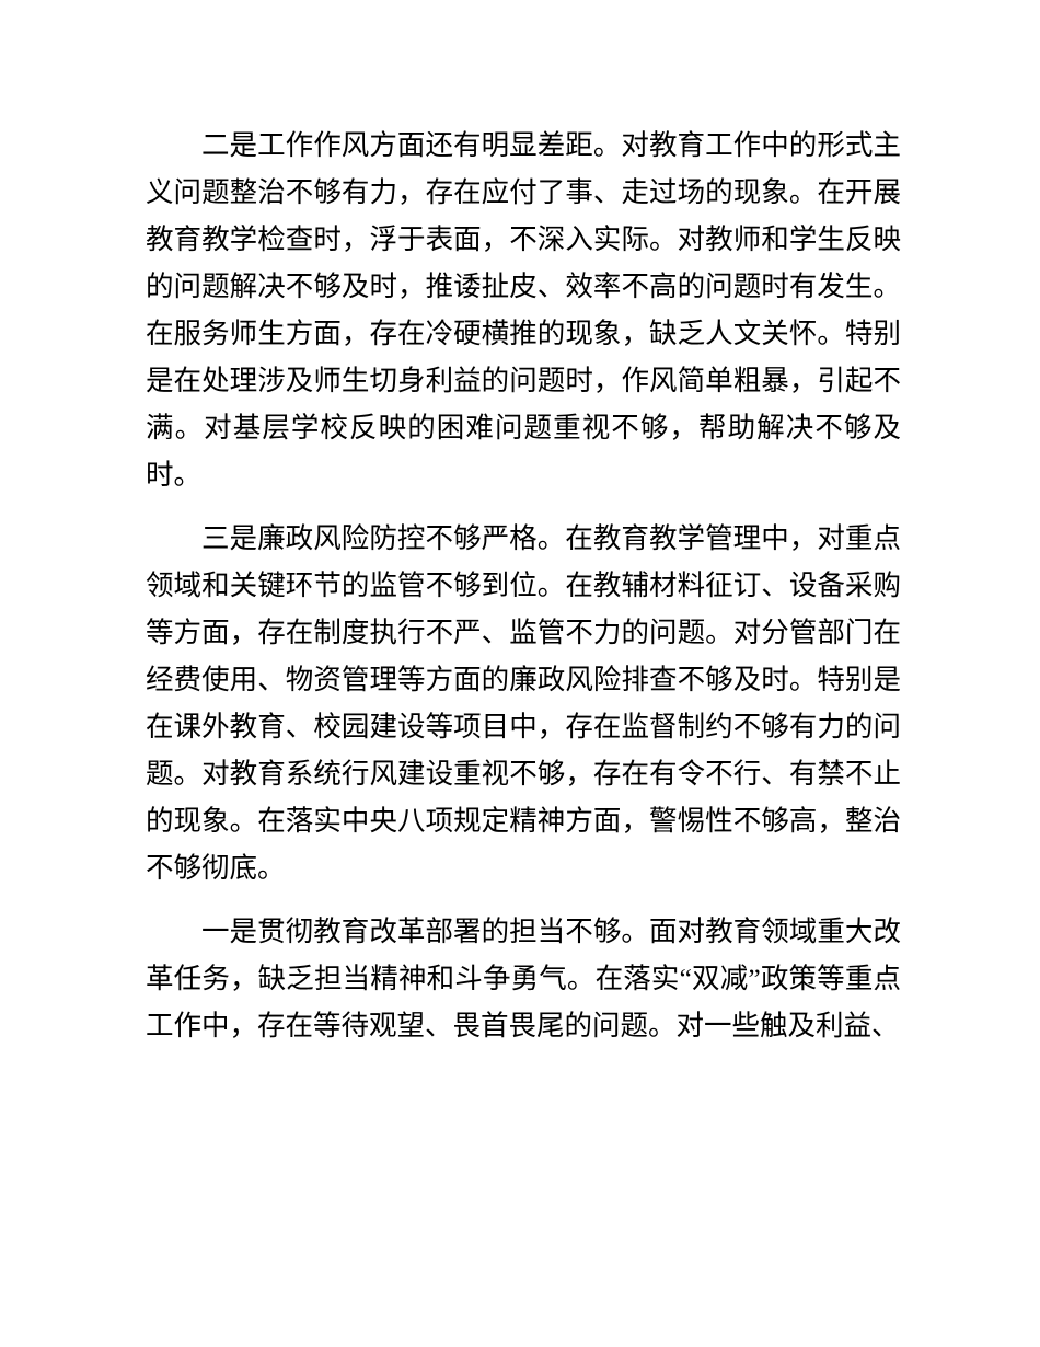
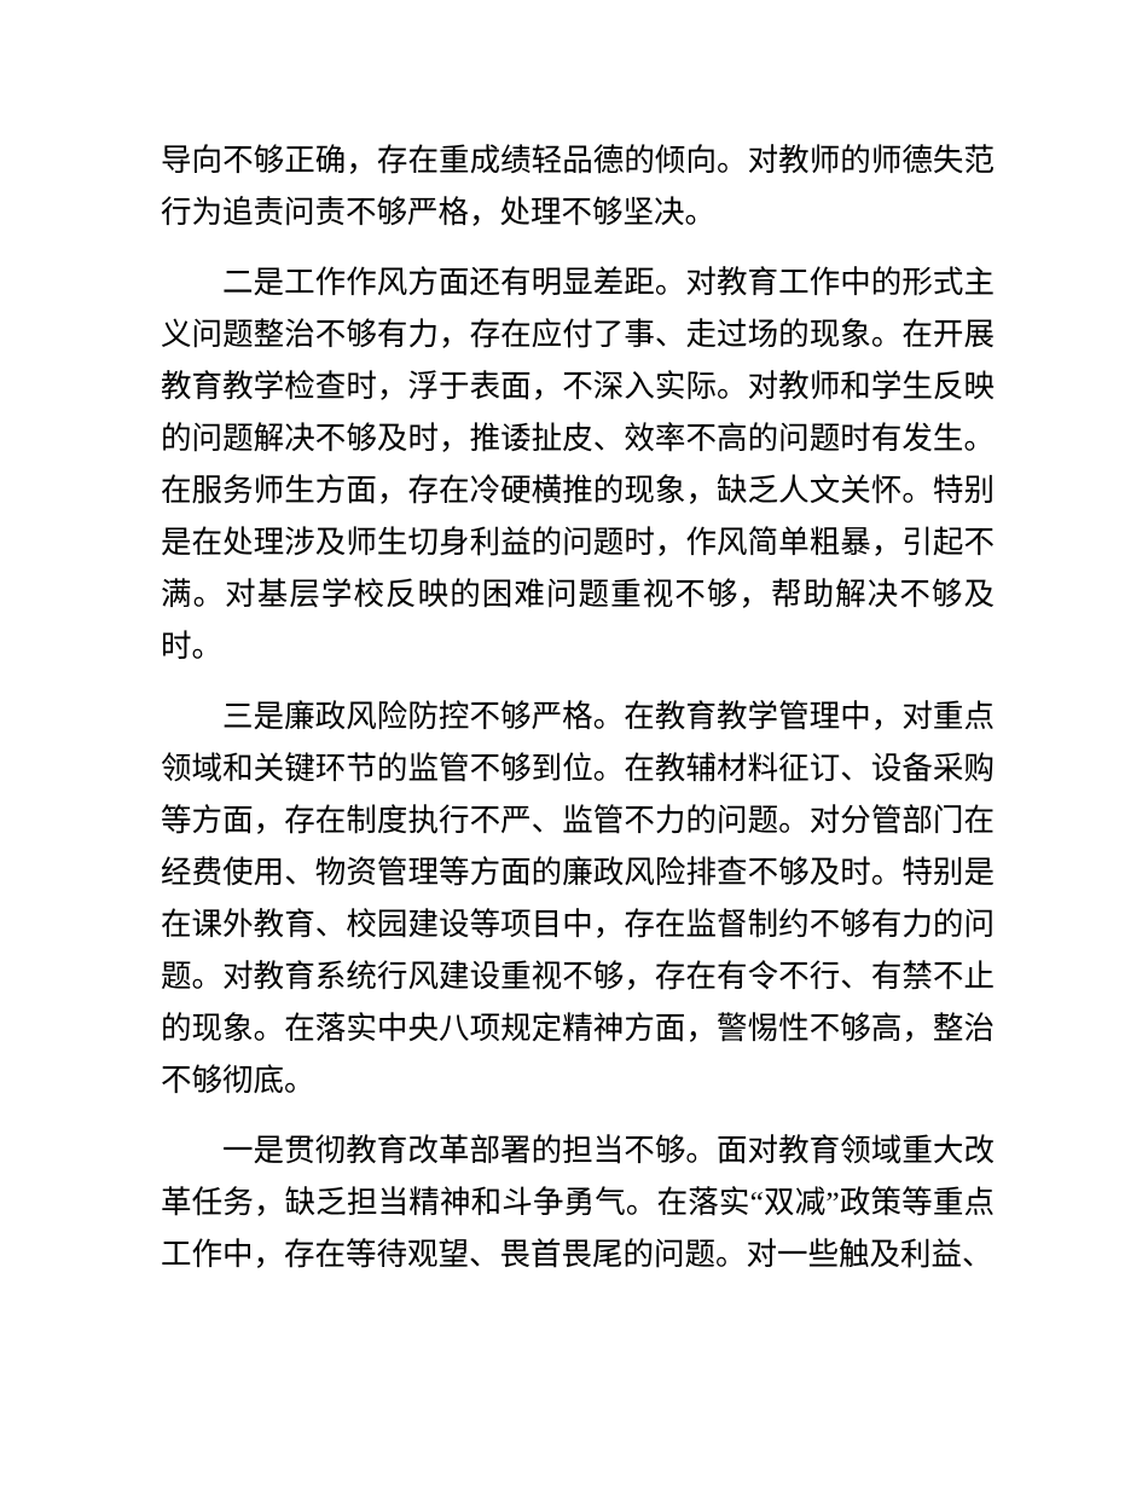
+ 导向不够正确，存在重成绩轻品德的倾向。对教师的师德失范行为追责问责不够严格，处理不够坚决。
  二是工作作风方面还有明显差距。对教育工作中的形式主义问题整治不够有力，存在应付了事、走过场的现象。在开展教育教学检查时，浮于表面，不深入实际。对教师和学生反映的问题解决不够及时，推诿扯皮、效率不高的问题时有发生。在服务师生方面，存在冷硬横推的现象，缺乏人文关怀。特别是在处理涉及师生切身利益的问题时，作风简单粗暴，引起不满。对基层学校反映的困难问题重视不够，帮助解决不够及时。
  三是廉政风险防控不够严格。在教育教学管理中，对重点领域和关键环节的监管不够到位。在教辅材料征订、设备采购等方面，存在制度执行不严、监管不力的问题。对分管部门在经费使用、物资管理等方面的廉政风险排查不够及时。特别是在课外教育、校园建设等项目中，存在监督制约不够有力的问题。对教育系统行风建设重视不够，存在有令不行、有禁不止的现象。在落实中央八项规定精神方面，警惕性不够高，整治不够彻底。
  一是贯彻教育改革部署的担当不够。面对教育领域重大改革任务，缺乏担当精神和斗争勇气。在落实“双减”政策等重点工作中，存在等待观望、畏首畏尾的问题。对一些触及利益、
